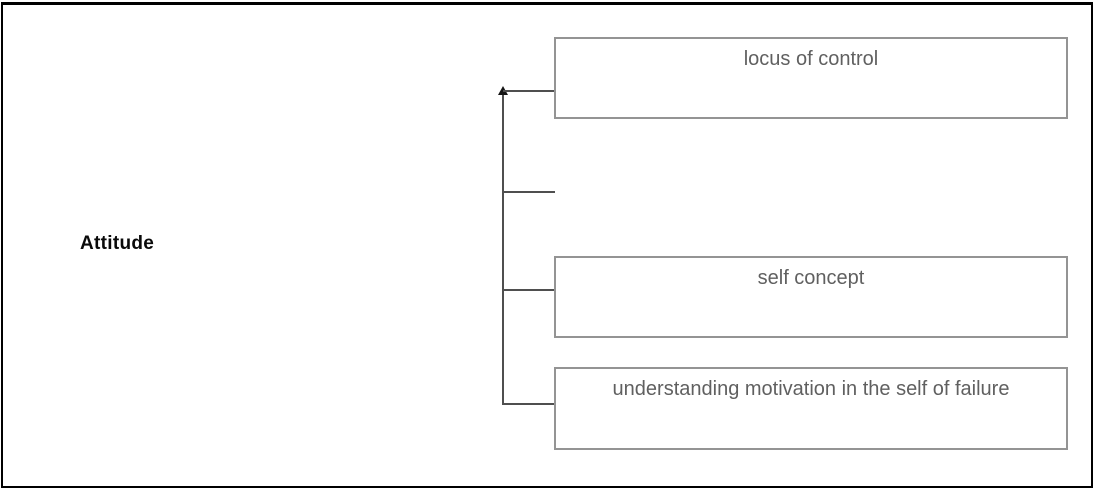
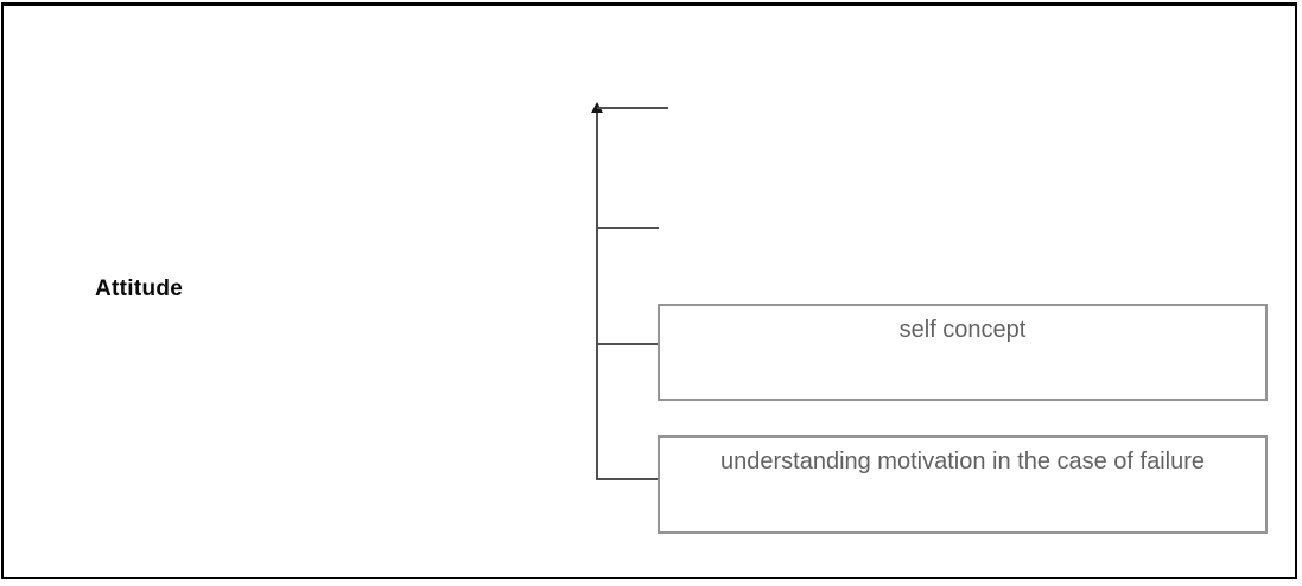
  Attitude
- locus of control
  self concept
- understanding motivation in the self of failure
+ understanding motivation in the case of failure
